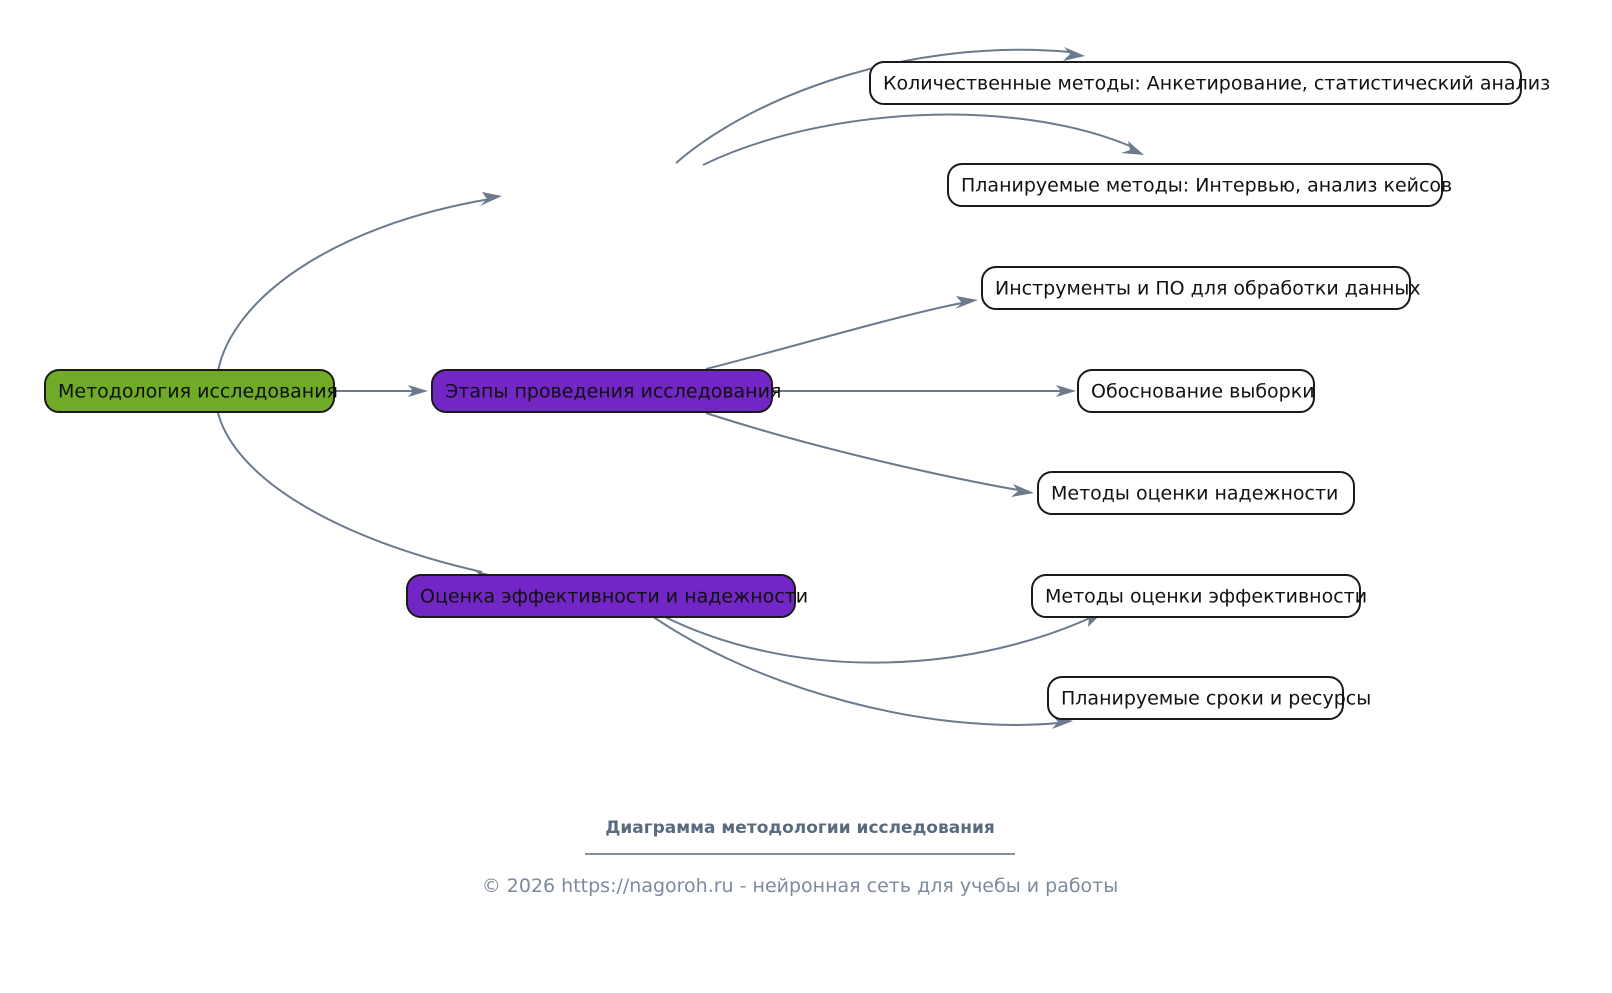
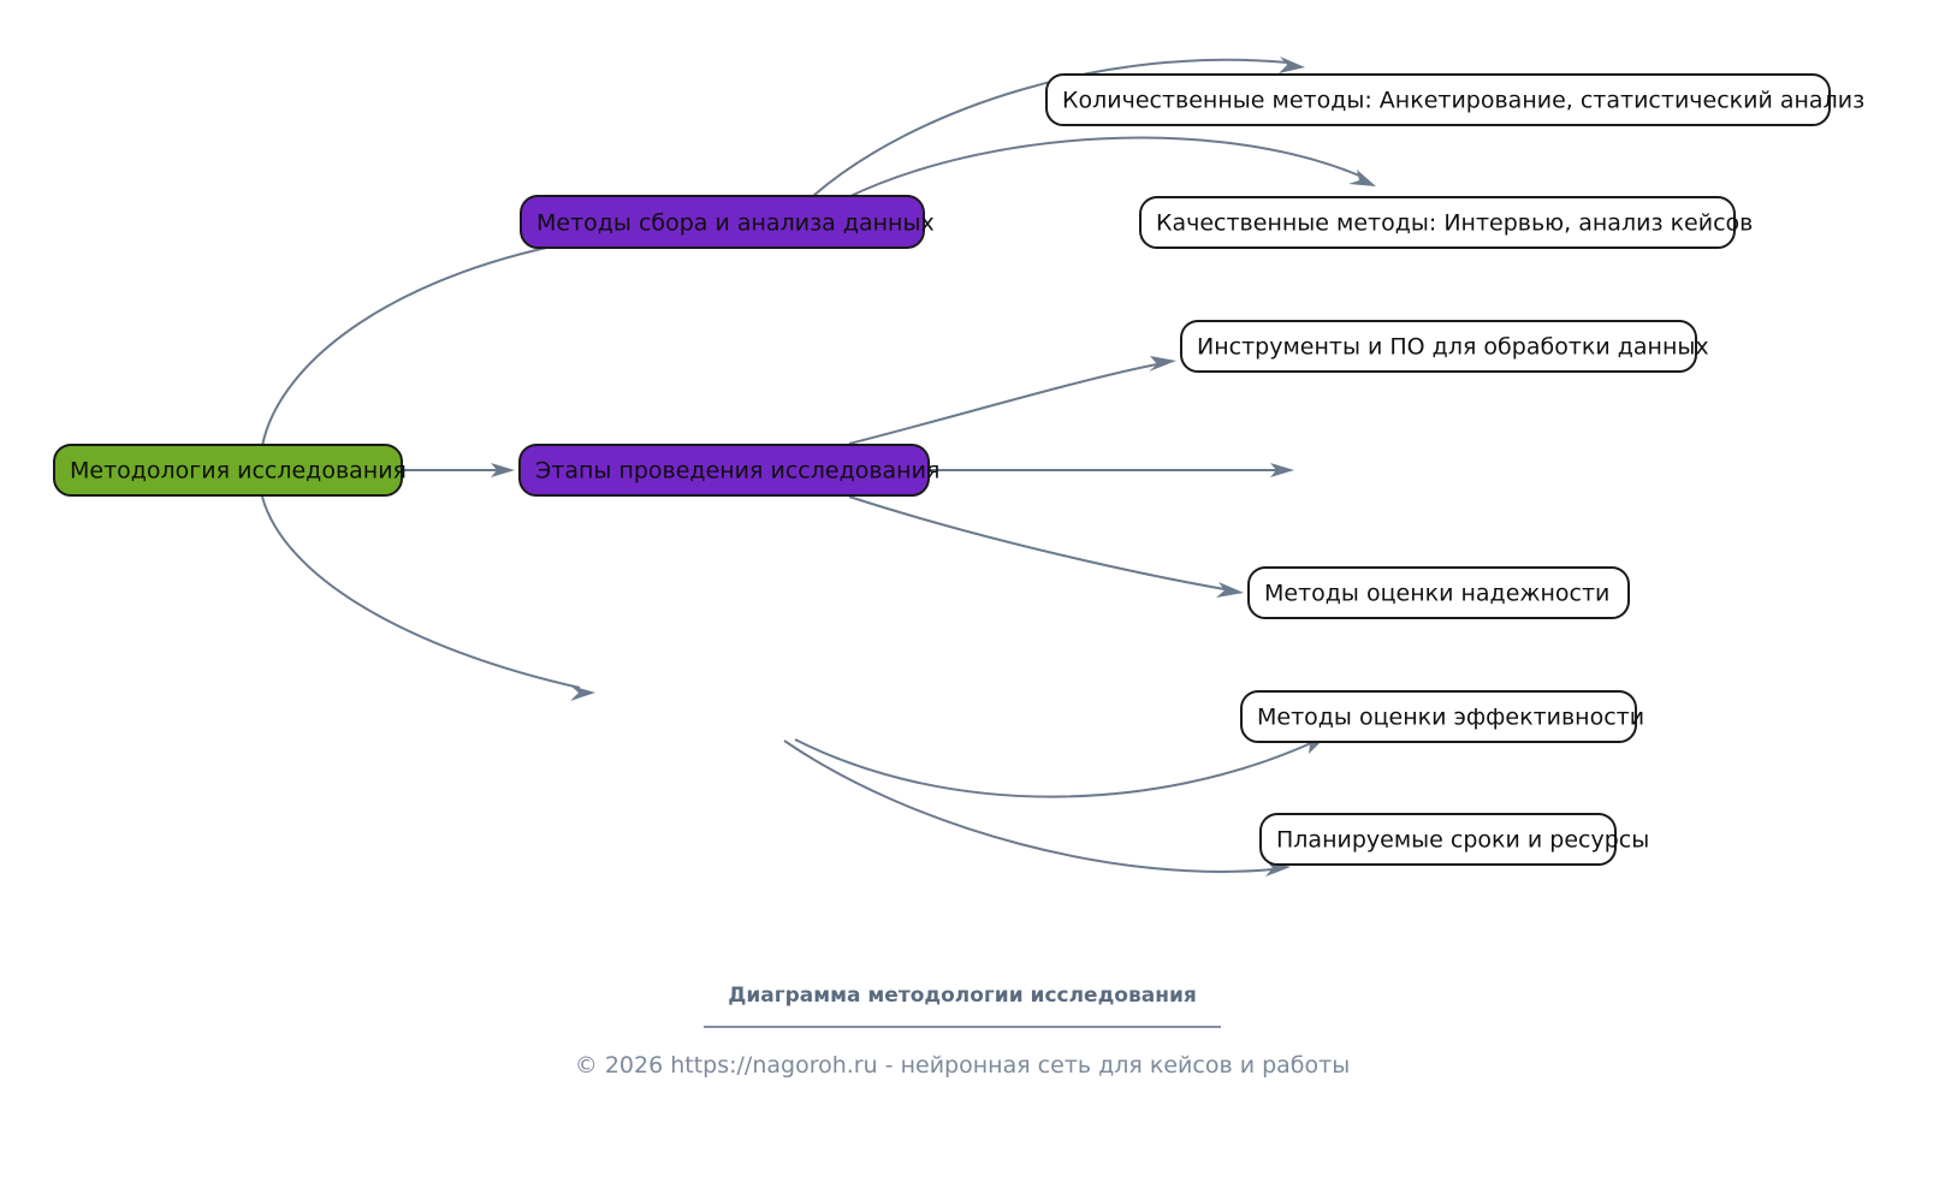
  Методология исследования
+ Методы сбора и анализа данных
  Количественные методы: Анкетирование, статистический анализ
- Планируемые методы: Интервью, анализ кейсов
+ Качественные методы: Интервью, анализ кейсов
  Этапы проведения исследования
  Инструменты и ПО для обработки данных
- Обоснование выборки
  Методы оценки надежности
- Оценка эффективности и надежности
  Методы оценки эффективности
  Планируемые сроки и ресурсы
  Диаграмма методологии исследования
- © 2026 https://nagoroh.ru - нейронная сеть для учебы и работы
+ © 2026 https://nagoroh.ru - нейронная сеть для кейсов и работы
